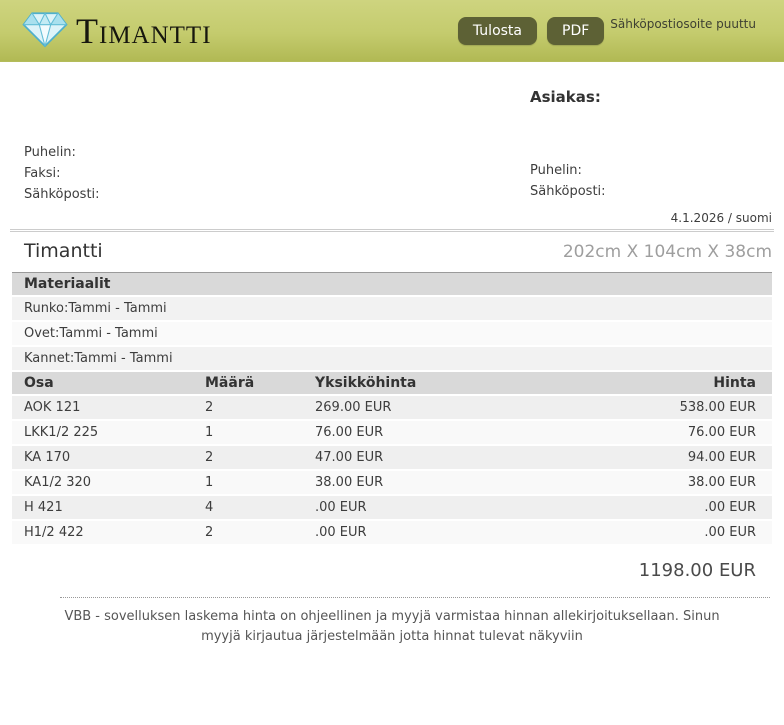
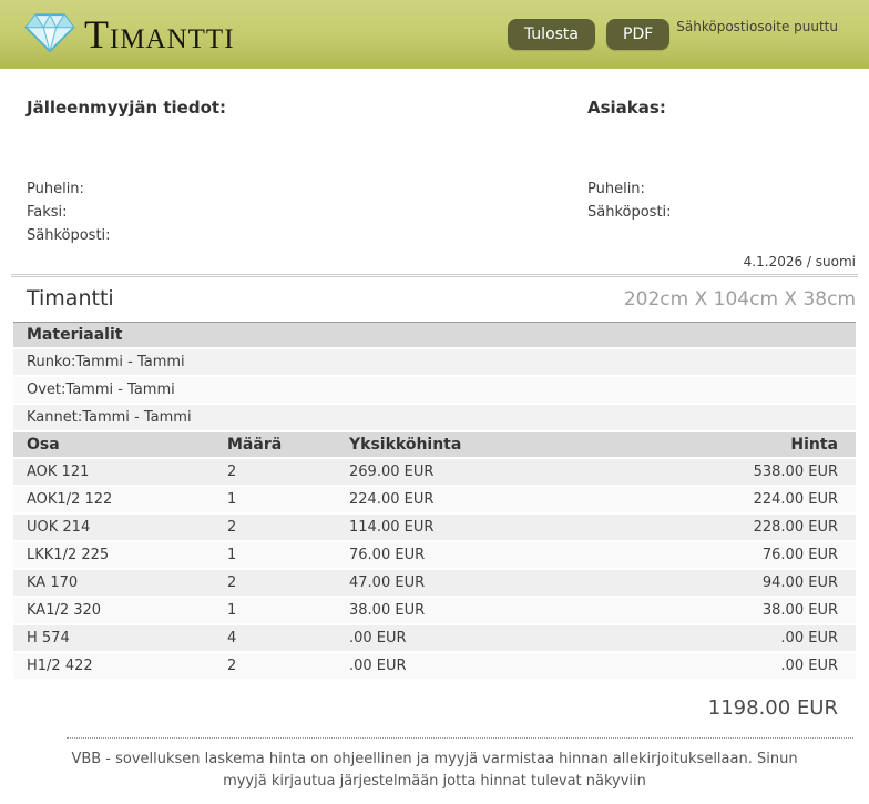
  Timantti
  Tulosta
  PDF
  Sähköpostiosoite puuttu
+ Jälleenmyyjän tiedot:
  Puhelin:
  Faksi:
  Sähköposti:
  Asiakas:
  Puhelin:
  Sähköposti:
  4.1.2026 / suomi
  Timantti
  202cm X 104cm X 38cm
  Materiaalit
  Runko:Tammi - Tammi
  Ovet:Tammi - Tammi
  Kannet:Tammi - Tammi
  Osa	Määrä	Yksikköhinta	Hinta
  AOK 121	2	269.00 EUR	538.00 EUR
+ AOK1/2 122	1	224.00 EUR	224.00 EUR
+ UOK 214	2	114.00 EUR	228.00 EUR
  LKK1/2 225	1	76.00 EUR	76.00 EUR
  KA 170	2	47.00 EUR	94.00 EUR
  KA1/2 320	1	38.00 EUR	38.00 EUR
- H 421	4	.00 EUR	.00 EUR
+ H 574	4	.00 EUR	.00 EUR
  H1/2 422	2	.00 EUR	.00 EUR
  1198.00 EUR
  VBB - sovelluksen laskema hinta on ohjeellinen ja myyjä varmistaa hinnan allekirjoituksellaan. Sinun myyjä kirjautua järjestelmään jotta hinnat tulevat näkyviin
